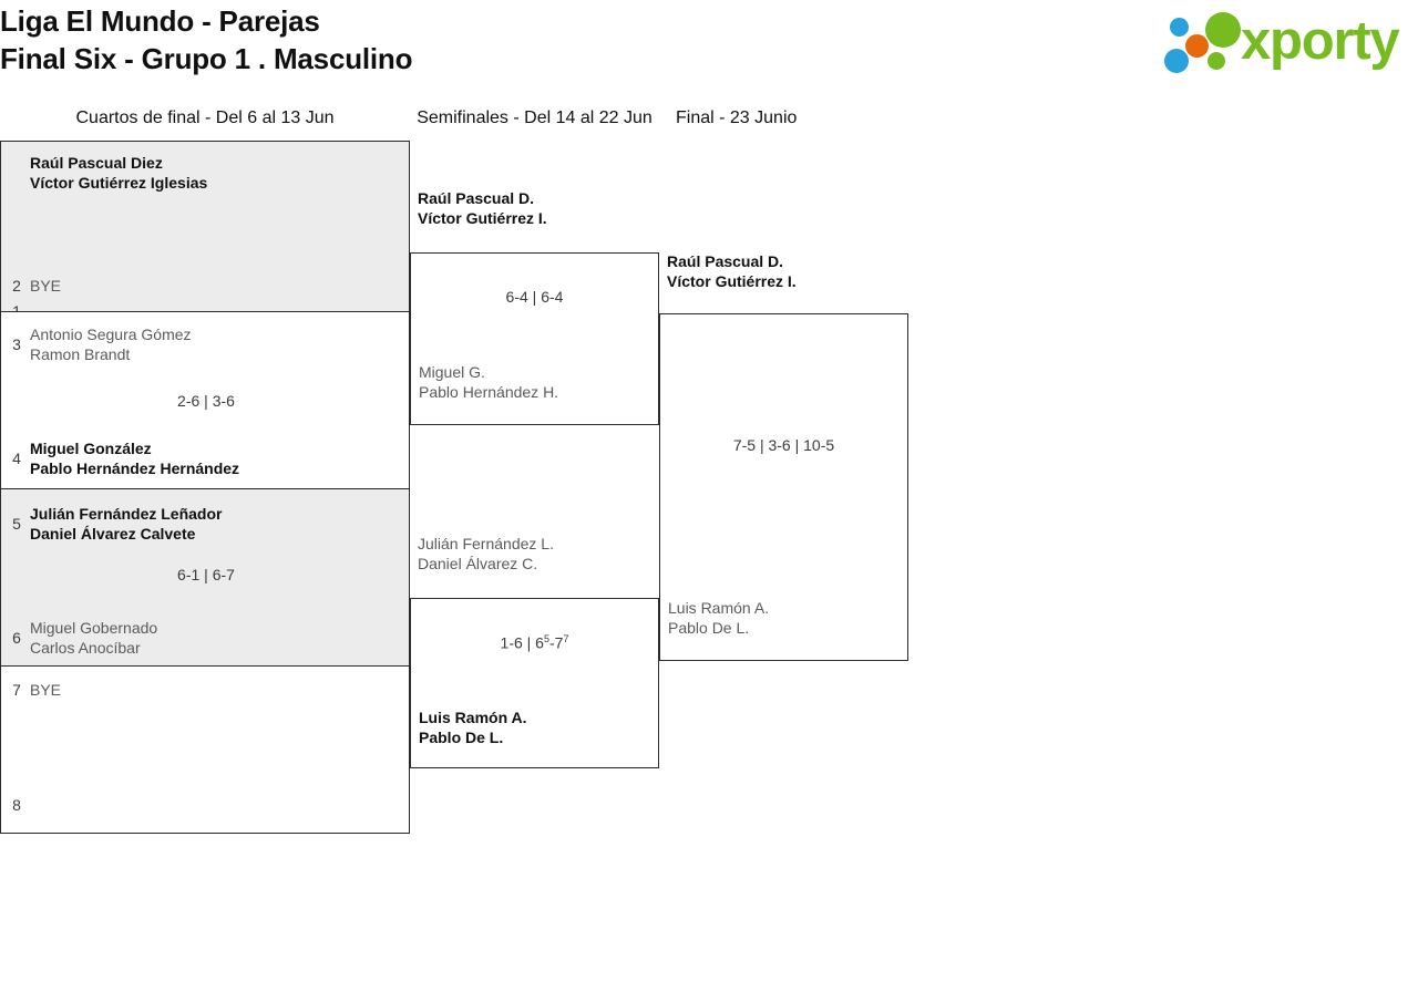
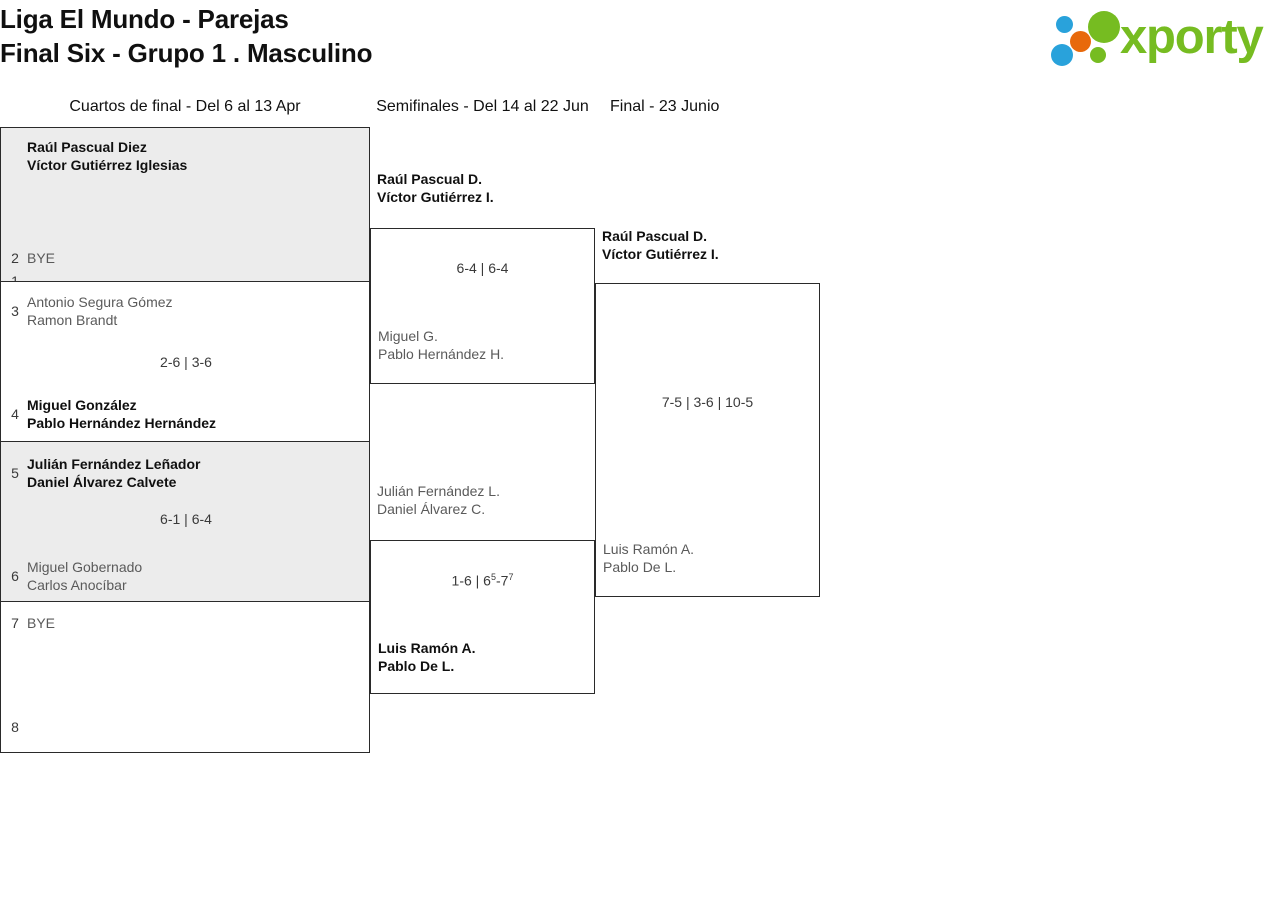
  Liga El Mundo - Parejas
  Final Six - Grupo 1 . Masculino
  xporty
- Cuartos de final - Del 6 al 13 Jun
+ Cuartos de final - Del 6 al 13 Apr
  Semifinales - Del 14 al 22 Jun
  Final - 23 Junio
  Raúl Pascual Diez
  Víctor Gutiérrez Iglesias
  2
  BYE
  3
  Antonio Segura Gómez
  Ramon Brandt
  4
  Miguel González
  Pablo Hernández Hernández
  2-6 | 3-6
  5
  Julián Fernández Leñador
  Daniel Álvarez Calvete
  6
  Miguel Gobernado
  Carlos Anocíbar
- 6-1 | 6-7
+ 6-1 | 6-4
  7
  BYE
  8
  Raúl Pascual D.
  Víctor Gutiérrez I.
  Miguel G.
  Pablo Hernández H.
  6-4 | 6-4
  Julián Fernández L.
  Daniel Álvarez C.
  Luis Ramón A.
  Pablo De L.
  1-6 | 65-77
  Raúl Pascual D.
  Víctor Gutiérrez I.
  Luis Ramón A.
  Pablo De L.
  7-5 | 3-6 | 10-5
